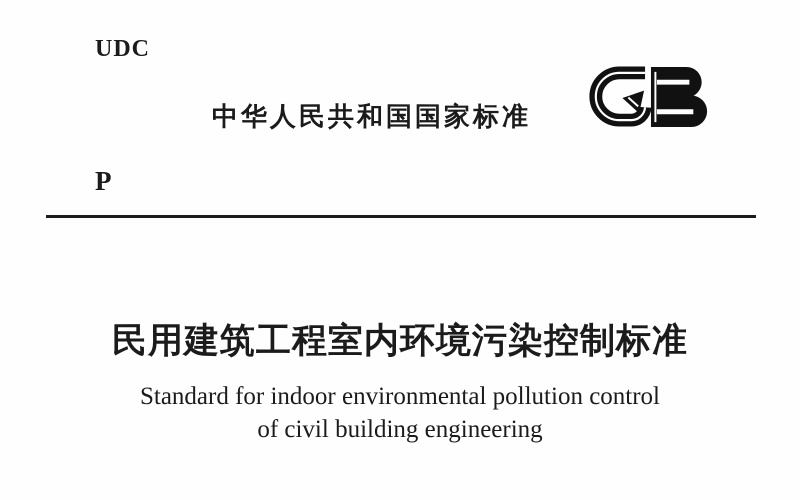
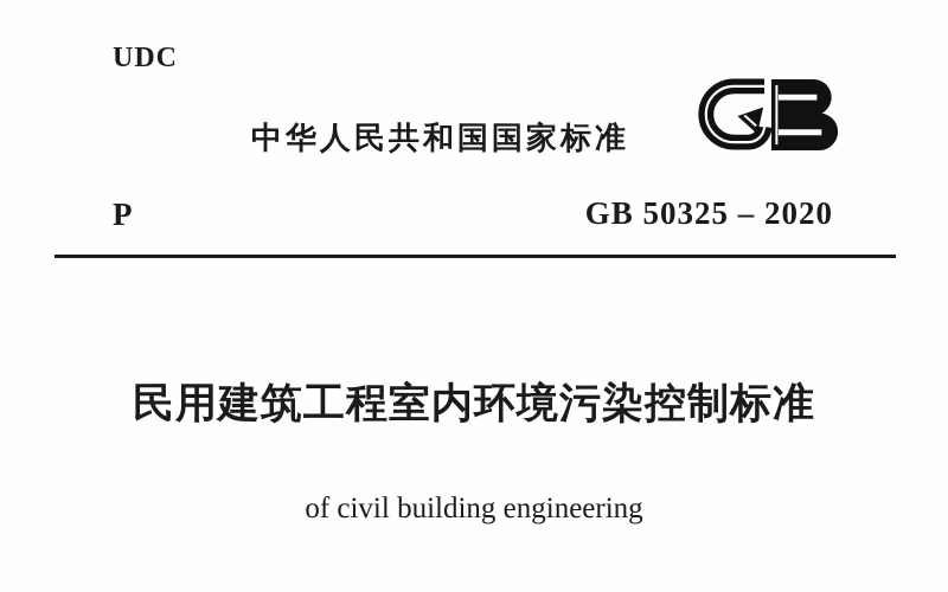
  UDC
  中华人民共和国国家标准
  P
+ GB 50325 – 2020
  民用建筑工程室内环境污染控制标准
- Standard for indoor environmental pollution control
  of civil building engineering
